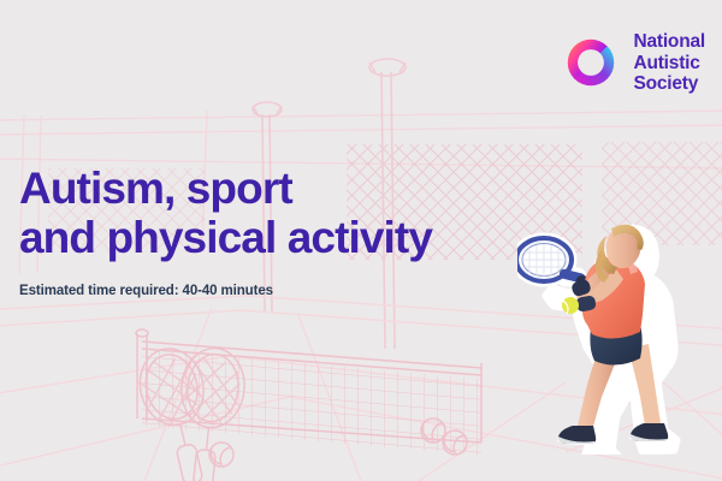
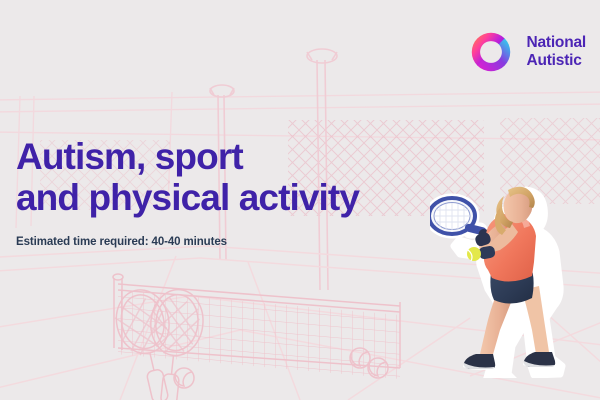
  National
  Autistic
- Society
  Autism, sport
  and physical activity
  Estimated time required: 40-40 minutes
